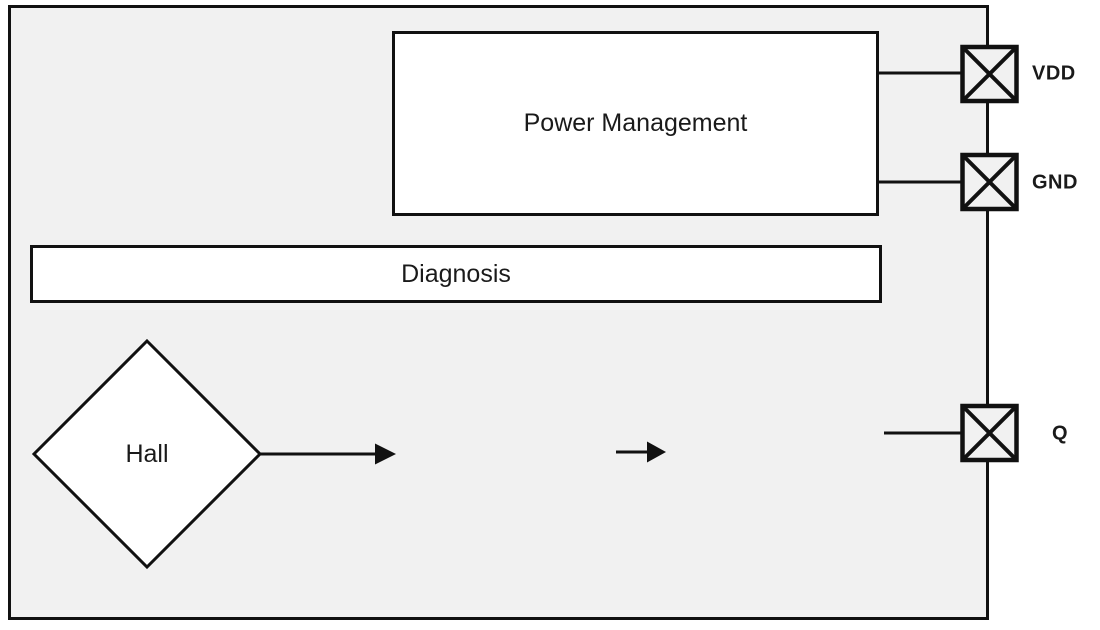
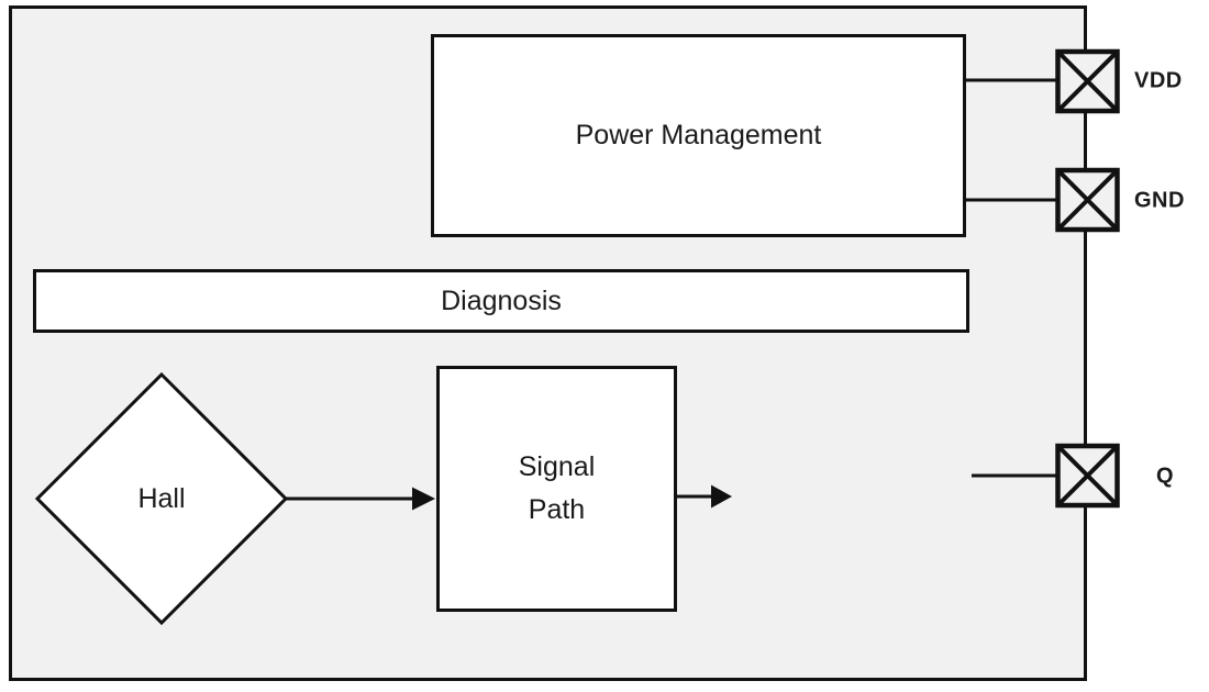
  Power Management
  Diagnosis
+ Signal
+ Path
  Hall
  VDD
  GND
  Q
